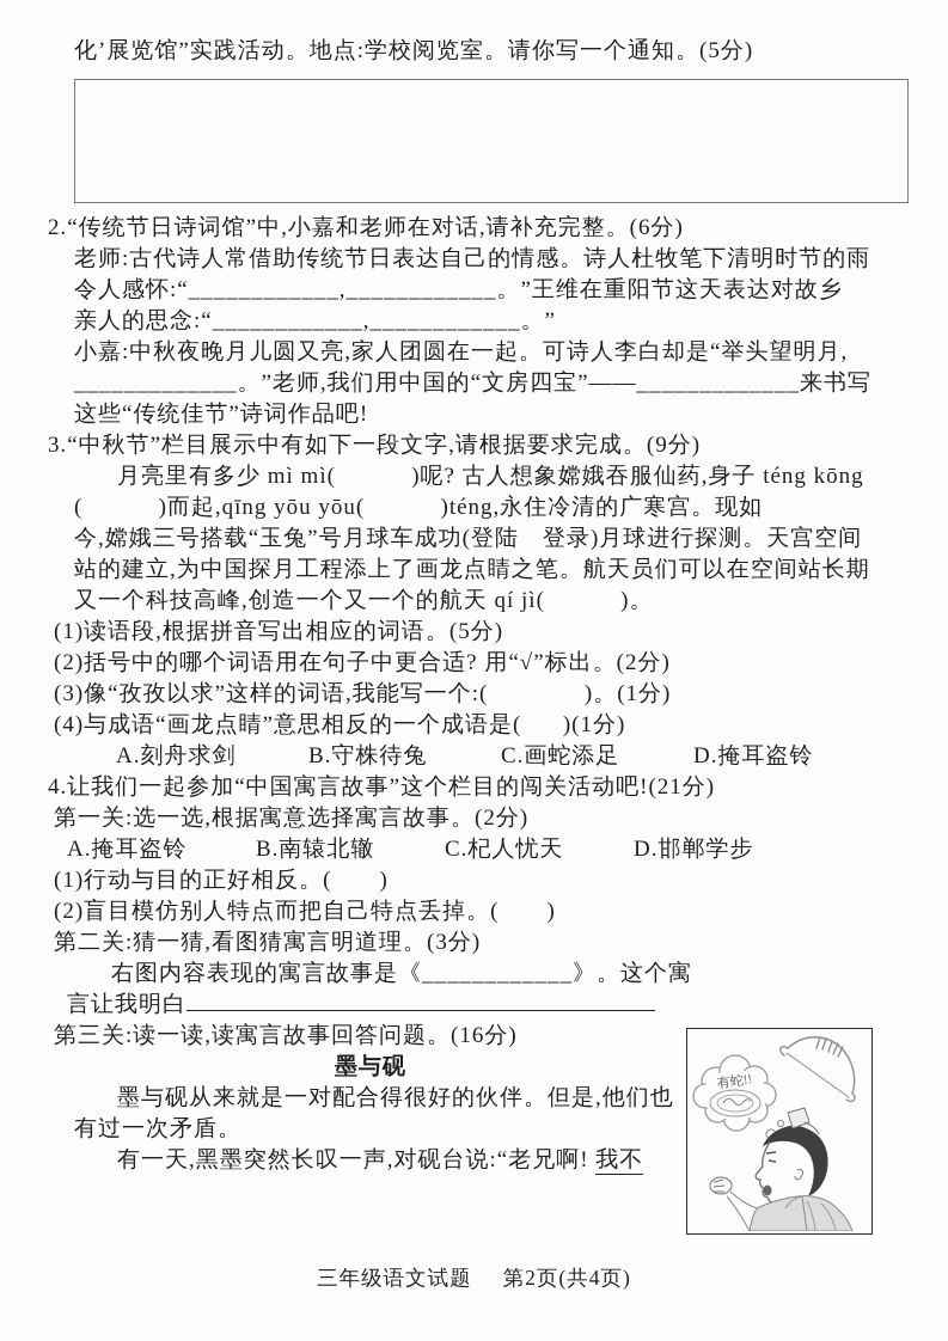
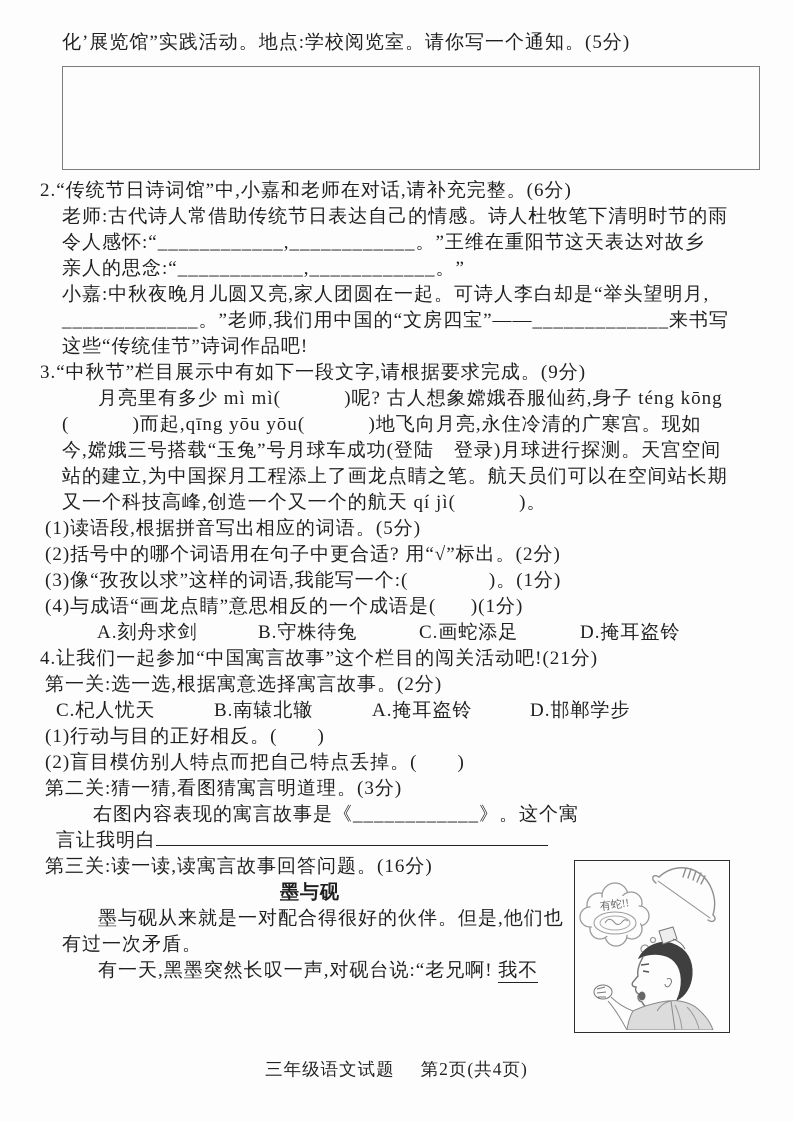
  化’展览馆”实践活动。地点:学校阅览室。请你写一个通知。(5分)
  2.“传统节日诗词馆”中,小嘉和老师在对话,请补充完整。(6分)
  老师:古代诗人常借助传统节日表达自己的情感。诗人杜牧笔下清明时节的雨
  令人感怀:“____________,____________。”王维在重阳节这天表达对故乡
  亲人的思念:“____________,____________。”
  小嘉:中秋夜晚月儿圆又亮,家人团圆在一起。可诗人李白却是“举头望明月,
  _____________。”老师,我们用中国的“文房四宝”——_____________来书写
  这些“传统佳节”诗词作品吧!
  3.“中秋节”栏目展示中有如下一段文字,请根据要求完成。(9分)
  月亮里有多少 mì mì( )呢? 古人想象嫦娥吞服仙药,身子 téng kōng
- ( )而起,qīng yōu yōu( )téng,永住冷清的广寒宫。现如
+ ( )而起,qīng yōu yōu( )地飞向月亮,永住冷清的广寒宫。现如
  今,嫦娥三号搭载“玉兔”号月球车成功(登陆 登录)月球进行探测。天宫空间
  站的立,为中国探月工程添上了画龙点睛之笔。航天员们可以在空间站长期
  又一个科技高峰,创造一个又一个的航天 qí jì( )。
  (1)读语段,根据拼音写出相应的词语。(5分)
  (2)括号中的哪个词语用在句子中更合适? 用“√”标出。(2分)
  (3)像“孜孜以求”这样的词语,我能写一个:( )。(1分)
  (4)与成语“画龙点睛”意思相反的一个成语是( )(1分)
  A.刻舟求剑
  B.守株待兔
  C.画蛇添足
  D.掩耳盗铃
  4.让我们一起参加“中国寓言故事”这个栏目的闯关活动吧!(21分)
  第一关:选一选,根据寓意选择寓言故事。(2分)
- A.掩耳盗铃
+ C.杞人忧天
  B.南辕北辙
- C.杞人忧天
+ A.掩耳盗铃
  D.邯郸学步
  (1)行动与目的正好相反。( )
  (2)盲目模仿别人特点而把自己特点丢掉。( )
  第二关:猜一猜,看图猜寓言明道理。(3分)
  右图内容表现的寓言故事是《____________》。这个寓
  言让我明白
  第三关:读一读,读寓言故事回答问题。(16分)
  墨与砚
  墨与砚从来就是一对配合得很好的伙伴。但是,他们也
  有过一次矛盾。
  有一天,黑墨突然长叹一声,对砚台说:“老兄啊! 我不
  三年级语文试题 第2页(共4页)
